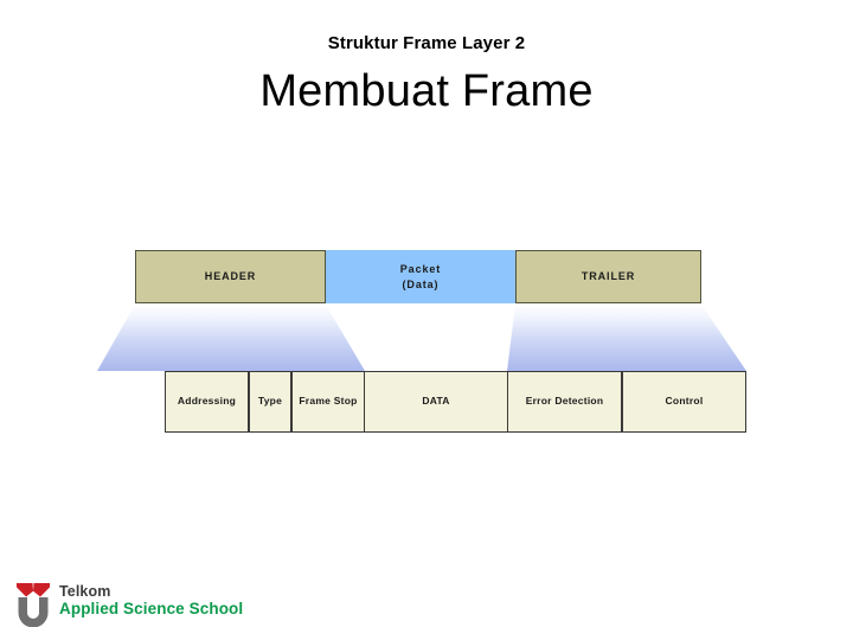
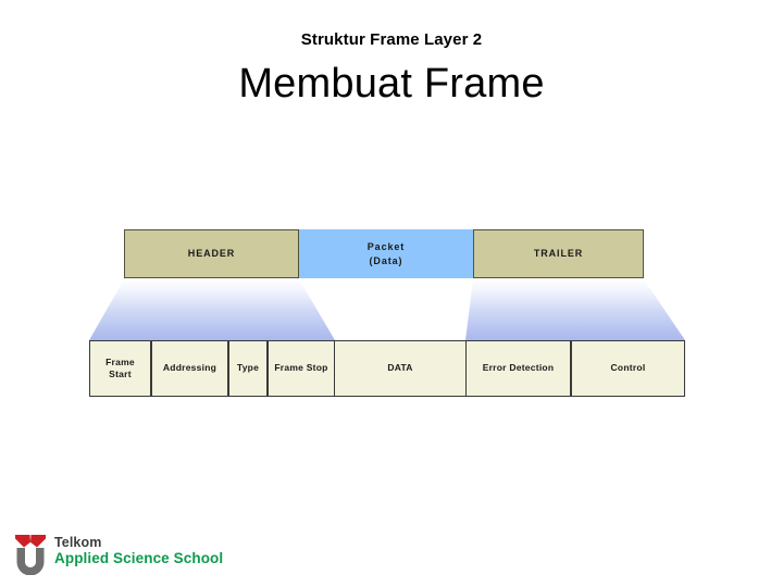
  Struktur Frame Layer 2
  Membuat Frame
  HEADER
  Packet
  (Data)
  TRAILER
+ Frame
+ Start
  Addressing
  Type
  Frame Stop
  DATA
  Error Detection
  Control
  Telkom
  Applied Science School
